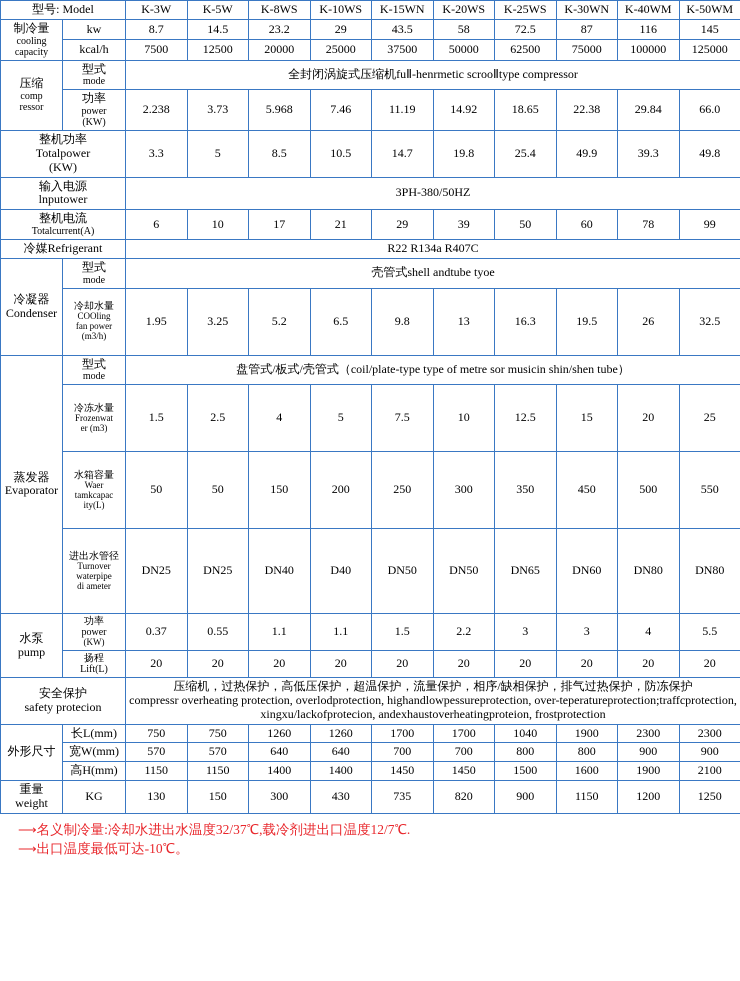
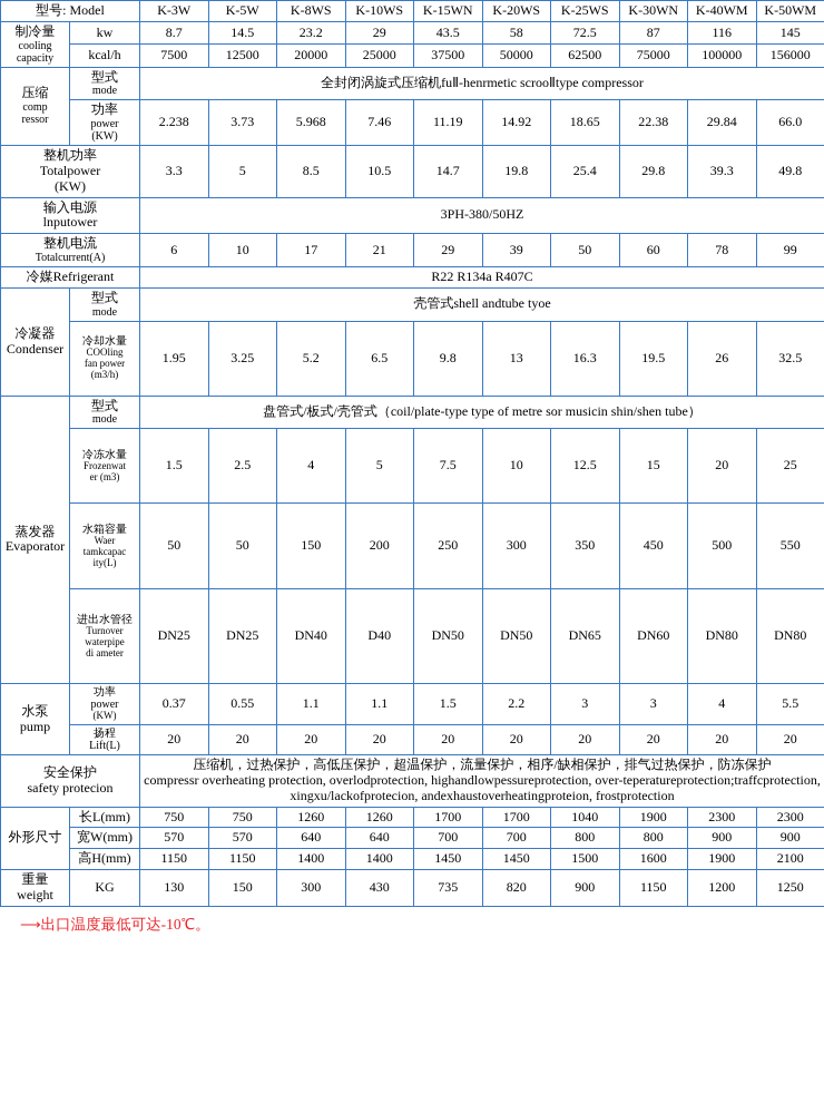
  型号: Model	K-3W	K-5W	K-8WS	K-10WS	K-15WN	K-20WS	K-25WS	K-30WN	K-40WM	K-50WM
  制冷量 cooling capacity	kw	8.7	14.5	23.2	29	43.5	58	72.5	87	116	145
- kcal/h	7500	12500	20000	25000	37500	50000	62500	75000	100000	125000
+ kcal/h	7500	12500	20000	25000	37500	50000	62500	75000	100000	156000
  压缩 comp ressor	型式 mode	全封闭涡旋式压缩机fuⅡ-henrmetic scrooⅡtype compressor
  功率 power (KW)	2.238	3.73	5.968	7.46	11.19	14.92	18.65	22.38	29.84	66.0
- 整机功率 Totalpower (KW)	3.3	5	8.5	10.5	14.7	19.8	25.4	49.9	39.3	49.8
+ 整机功率 Totalpower (KW)	3.3	5	8.5	10.5	14.7	19.8	25.4	29.8	39.3	49.8
  输入电源 lnputower	3PH-380/50HZ
  整机电流 Totalcurrent(A)	6	10	17	21	29	39	50	60	78	99
  冷媒Refrigerant	R22 R134a R407C
  冷凝器 Condenser	型式 mode	壳管式shell andtube tyoe
  冷却水量 COOling fan power (m3/h)	1.95	3.25	5.2	6.5	9.8	13	16.3	19.5	26	32.5
  蒸发器 Evaporator	型式 mode	盘管式/板式/壳管式（coil/plate-type type of metre sor musicin shin/shen tube）
  冷冻水量 Frozenwat er (m3)	1.5	2.5	4	5	7.5	10	12.5	15	20	25
  水箱容量 Waer tamkcapac ity(L)	50	50	150	200	250	300	350	450	500	550
  进出水管径 Turnover waterpipe di ameter	DN25	DN25	DN40	D40	DN50	DN50	DN65	DN60	DN80	DN80
  水泵 pump	功率 power (KW)	0.37	0.55	1.1	1.1	1.5	2.2	3	3	4	5.5
  扬程 Lift(L)	20	20	20	20	20	20	20	20	20	20
  安全保护 safety protecion	压缩机，过热保护，高低压保护，超温保护，流量保护，相序/缺相保护，排气过热保护，防冻保护 compressr overheating protection, overlodprotection, highandlowpessureprotection, over-teperatureprotection;traffcprotection, xingxu/lackofprotecion, andexhaustoverheatingproteion, frostprotection
  外形尺寸	长L(mm)	750	750	1260	1260	1700	1700	1040	1900	2300	2300
  宽W(mm)	570	570	640	640	700	700	800	800	900	900
  高H(mm)	1150	1150	1400	1400	1450	1450	1500	1600	1900	2100
  重量 weight	KG	130	150	300	430	735	820	900	1150	1200	1250
- ⟶名义制冷量:冷却水进出水温度32/37℃,载冷剂进出口温度12/7℃.
  ⟶出口温度最低可达-10℃。
